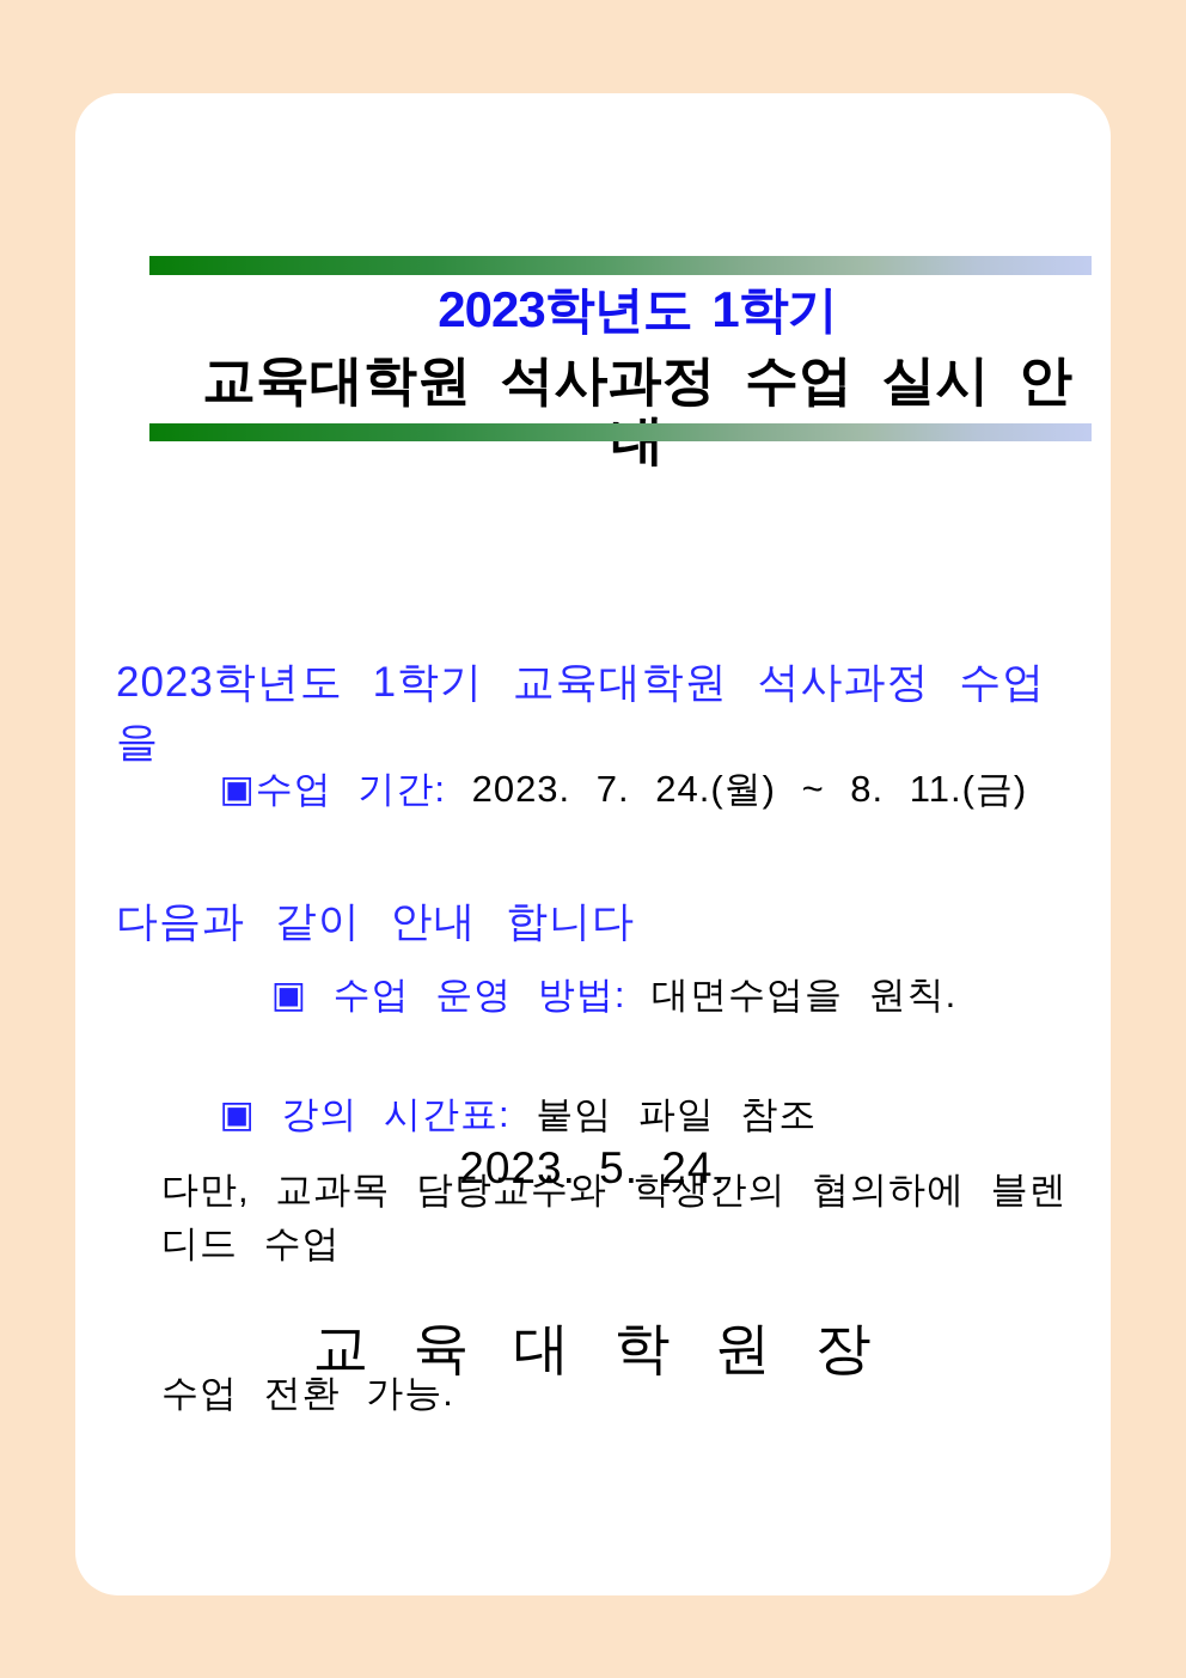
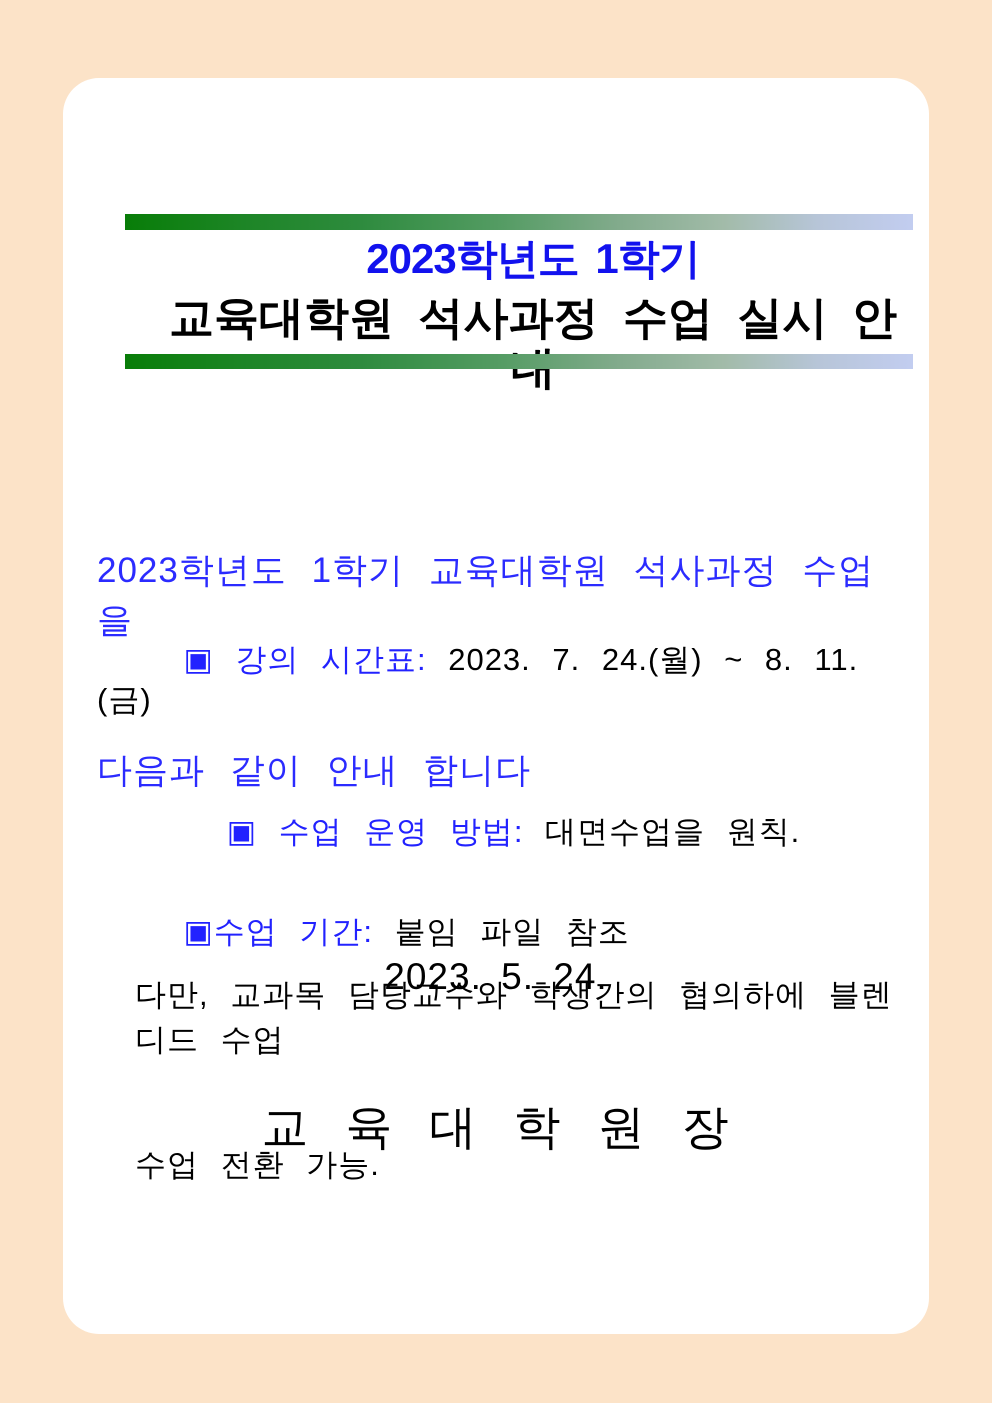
  2023학년도 1학기
  교육대학원 석사과정 수업 실시 안
  2023학년도 1학기 교육대학원 석사과정 수업을
  다음과 같이 안내 합니다
- ▣수업 기간: 2023. 7. 24.(월) ~ 8. 11.(금)
+ ▣ 강의 시간표: 2023. 7. 24.(월) ~ 8. 11.(금)
  ▣ 수업 운영 방법: 대면수업을 원칙.
  다만, 교과목 담당교수와 학생간의 협의하에 블렌디드 수업
  수업 전환 가능.
- ▣ 강의 시간표: 붙임 파일 참조
+ ▣수업 기간: 붙임 파일 참조
  2023. 5. 24.
  교 육 대 학 원 장
